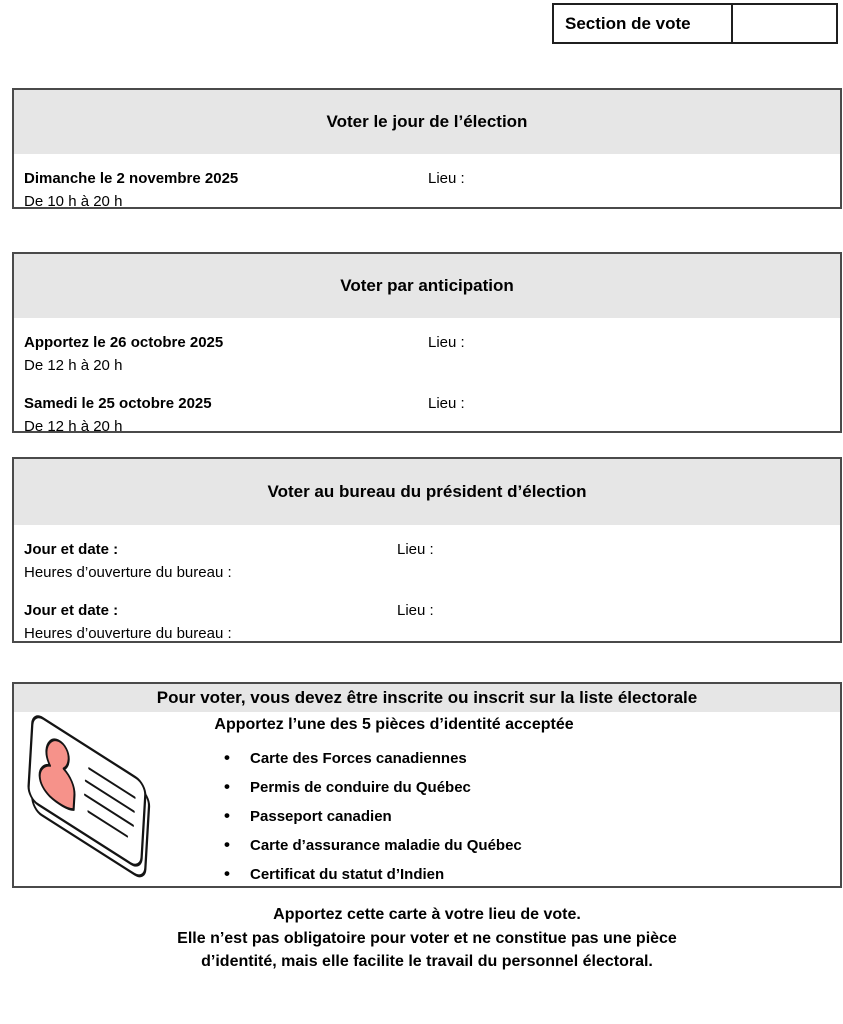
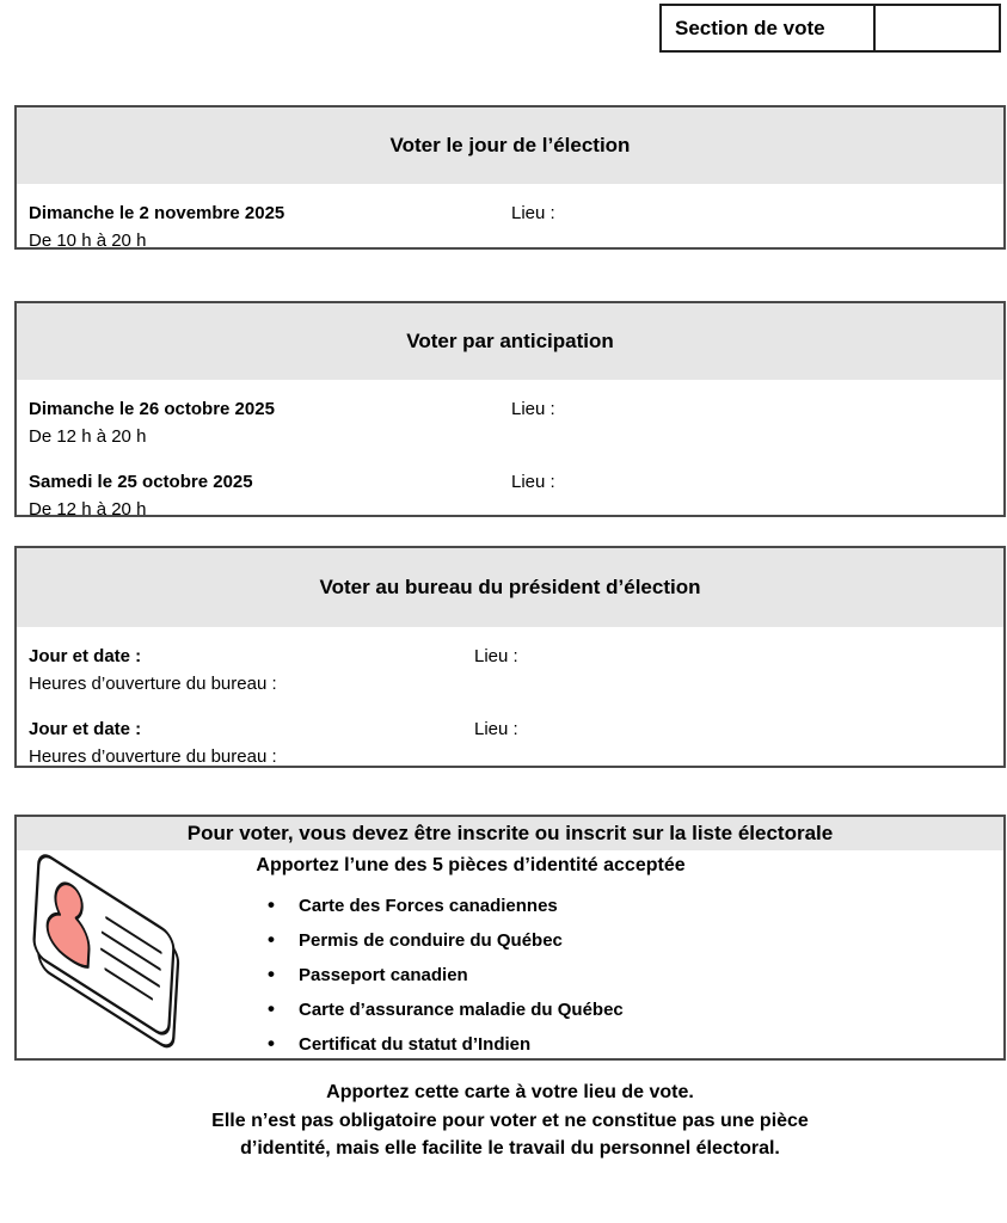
  Section de vote
  Voter le jour de l’élection
  Dimanche le 2 novembre 2025
  De 10 h à 20 h
  Lieu :
  Voter par anticipation
- Apportez le 26 octobre 2025
+ Dimanche le 26 octobre 2025
  De 12 h à 20 h
  Lieu :
  Samedi le 25 octobre 2025
  De 12 h à 20 h
  Lieu :
  Voter au bureau du président d’élection
  Jour et date :
  Heures d’ouverture du bureau :
  Lieu :
  Jour et date :
  Heures d’ouverture du bureau :
  Lieu :
  Pour voter, vous devez être inscrite ou inscrit sur la liste électorale
  Apportez l’une des 5 pièces d’identité acceptée
  Carte des Forces canadiennes
  Permis de conduire du Québec
  Passeport canadien
  Carte d’assurance maladie du Québec
  Certificat du statut d’Indien
  Apportez cette carte à votre lieu de vote.
  Elle n’est pas obligatoire pour voter et ne constitue pas une pièce
  d’identité, mais elle facilite le travail du personnel électoral.
